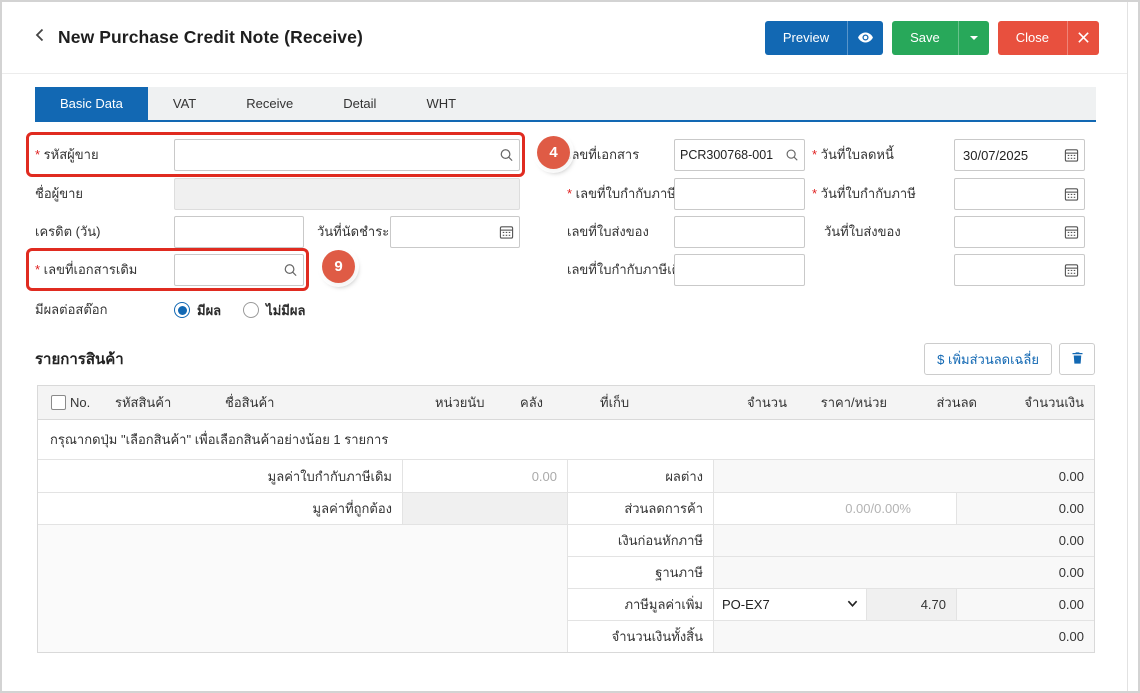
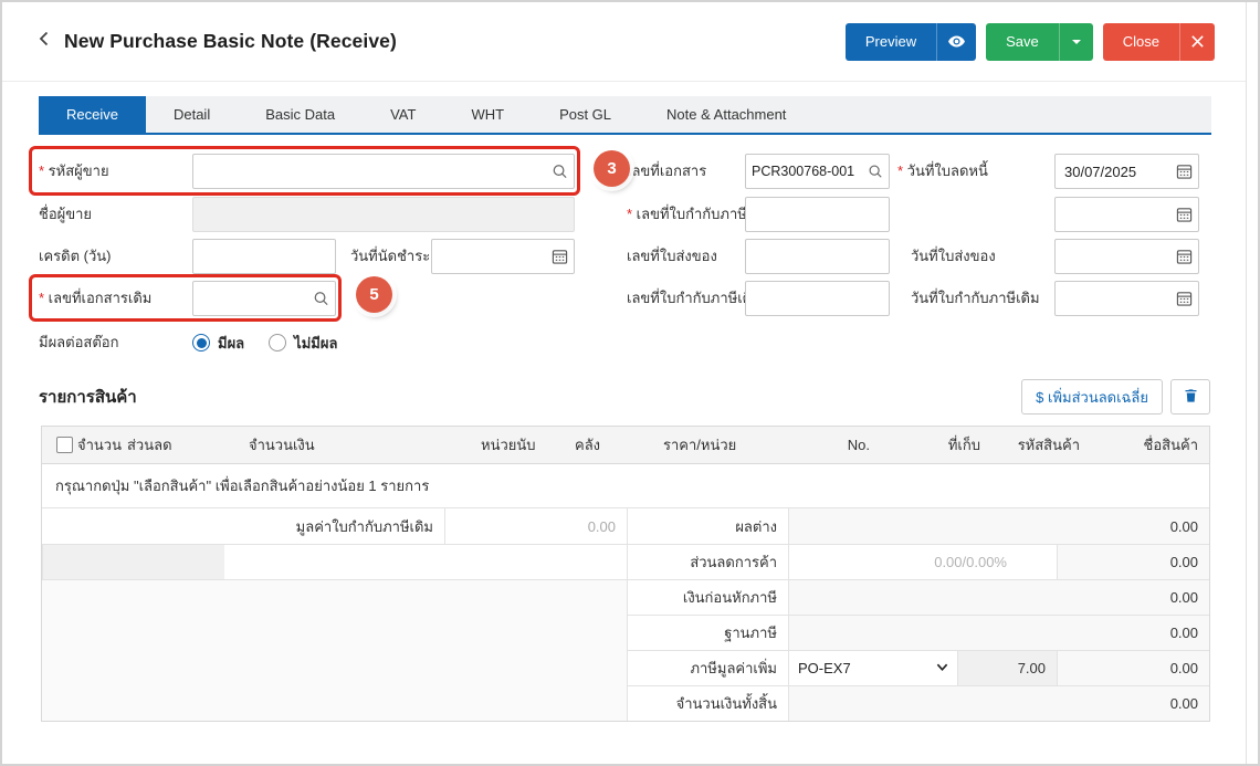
- New Purchase Credit Note (Receive)
+ New Purchase Basic Note (Receive)
  Preview
  Save
  Close
- Basic Data
+ Receive
- VAT
+ Detail
- Receive
+ Basic Data
- Detail
+ VAT
  WHT
+ Post GL
+ Note & Attachment
- 4
+ 3
- 9
+ 5
  รหัสผู้ขาย
  ชื่อผู้ขาย
  เครดิต (วัน)
  วันที่นัดชำระ
  เลขที่เอกสารเดิม
  มีผลต่อสต๊อก
  มีผล
  ไม่มีผล
  ลขที่เอกสาร
  PCR300768-001
  เลขที่ใบกำกับภาษี
  เลขที่ใบส่งของ
  เลขที่ใบกำกับภาษีเ
  วันที่ใบลดหนี้
  30/07/2025
- วันที่ใบกำกับภาษี
  วันที่ใบส่งของ
+ วันที่ใบกำกับภาษีเดิม
  รายการสินค้า
  $ เพิ่มส่วนลดเฉลี่ย
- No.
+ จำนวน
- รหัสสินค้า
+ ส่วนลด
- ชื่อสินค้า
+ จำนวนเงิน
  หน่วยนับ
  คลัง
- ที่เก็บ
+ ราคา/หน่วย
- จำนวน
+ No.
- ราคา/หน่วย
+ ที่เก็บ
- ส่วนลด
+ รหัสสินค้า
- จำนวนเงิน
+ ชื่อสินค้า
  กรุณากดปุ่ม "เลือกสินค้า" เพื่อเลือกสินค้าอย่างน้อย 1 รายการ
  มูลค่าใบกำกับภาษีเดิม
  0.00
- มูลค่าที่ถูกต้อง
  ผลต่าง
  0.00
  ส่วนลดการค้า
  0.00/0.00%
  0.00
  เงินก่อนหักภาษี
  0.00
  ฐานภาษี
  0.00
  ภาษีมูลค่าเพิ่ม
  PO-EX7
- 4.70
+ 7.00
  0.00
  จำนวนเงินทั้งสิ้น
  0.00
